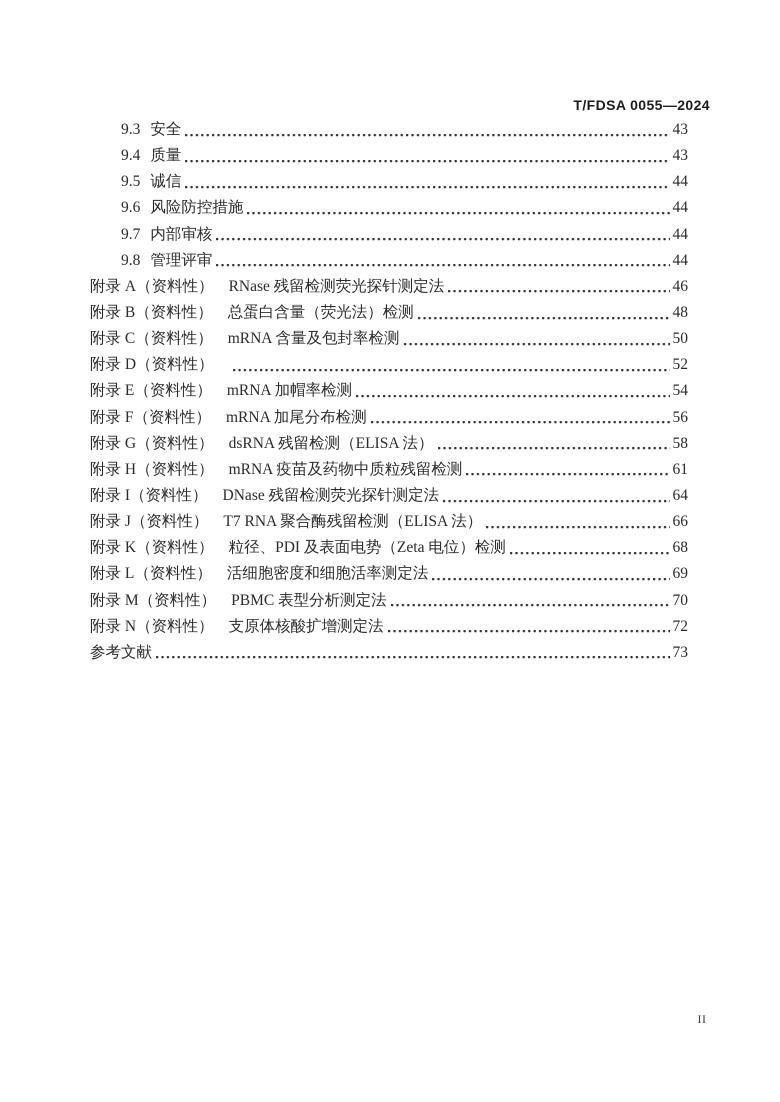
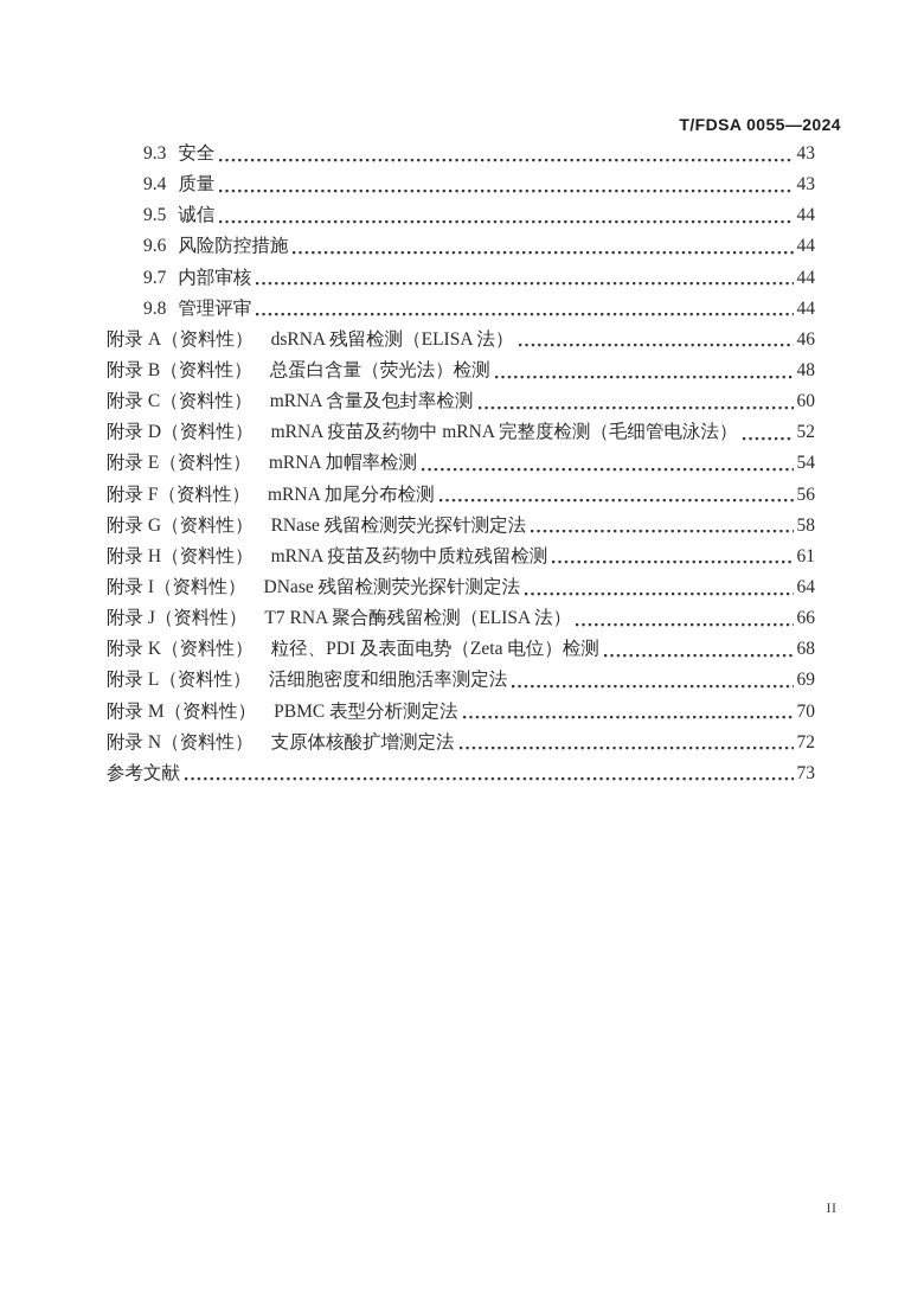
  T/FDSA 0055—2024
  9.3
  安全
  43
  9.4
  质量
  43
  9.5
  诚信
  44
  9.6
  风险防控措施
  44
  9.7
  内部审核
  44
  9.8
  管理评审
  44
  附录 A（资料性）
- RNase 残留检测荧光探针测定法
+ dsRNA 残留检测（ELISA 法）
  46
  附录 B（资料性）
  总蛋白含量（荧光法）检测
  48
  附录 C（资料性）
  mRNA 含量及包封率检测
- 50
+ 60
  附录 D（资料性）
+ mRNA 疫苗及药物中 mRNA 完整度检测（毛细管电泳法）
  52
  附录 E（资料性）
  mRNA 加帽率检测
  54
  附录 F（资料性）
  mRNA 加尾分布检测
  56
  附录 G（资料性）
- dsRNA 残留检测（ELISA 法）
+ RNase 残留检测荧光探针测定法
  58
  附录 H（资料性）
  mRNA 疫苗及药物中质粒残留检测
  61
  附录 I（资料性）
  DNase 残留检测荧光探针测定法
  64
  附录 J（资料性）
  T7 RNA 聚合酶残留检测（ELISA 法）
  66
  附录 K（资料性）
  粒径、PDI 及表面电势（Zeta 电位）检测
  68
  附录 L（资料性）
  活细胞密度和细胞活率测定法
  69
  附录 M（资料性）
  PBMC 表型分析测定法
  70
  附录 N（资料性）
  支原体核酸扩增测定法
  72
  参考文献
  73
  II
